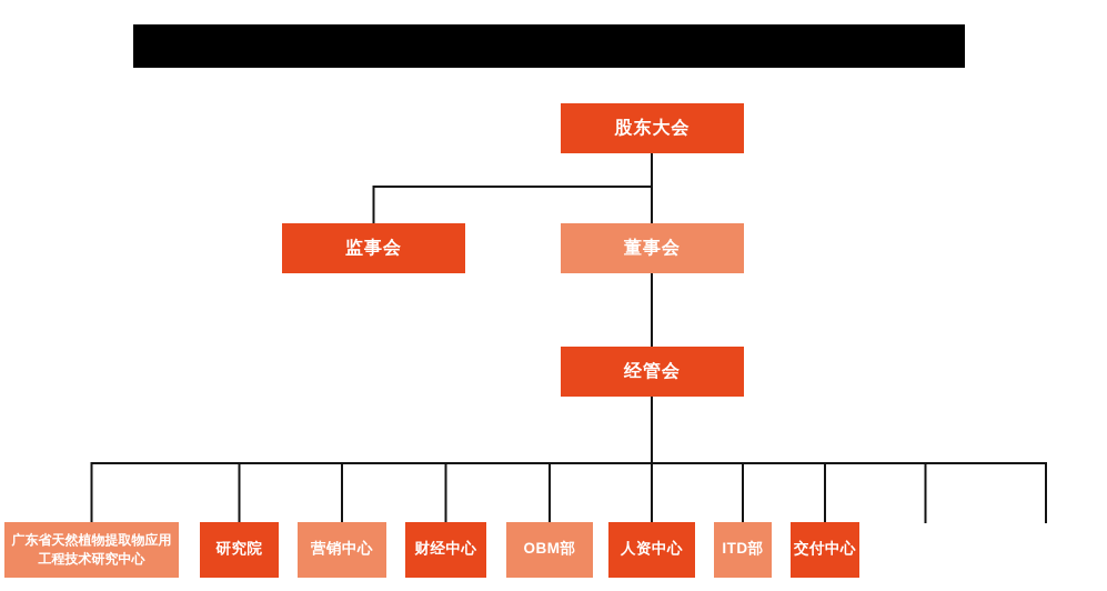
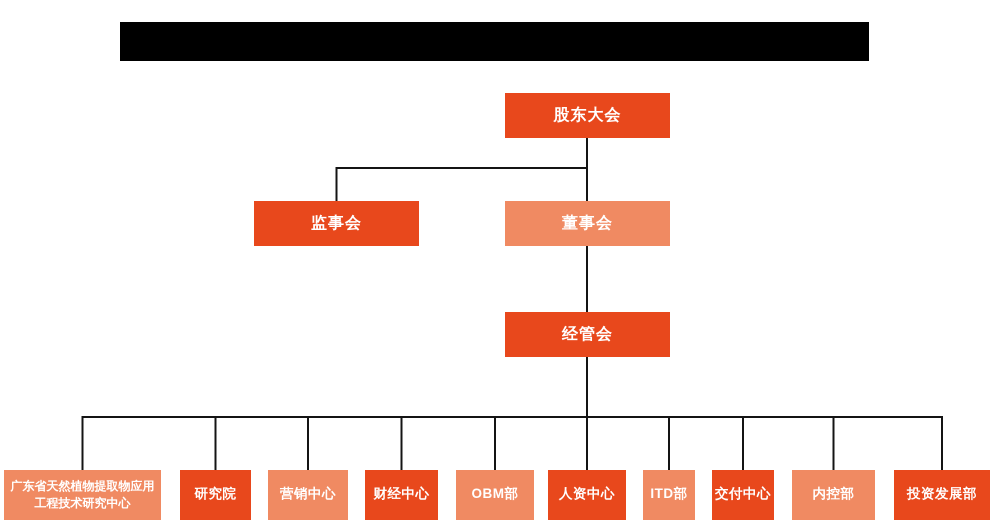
  股东大会
  监事会
  董事会
  经管会
  广东省天然植物提取物应用工程技术研究中心
  研究院
  营销中心
  财经中心
  OBM部
  人资中心
  ITD部
  交付中心
+ 内控部
+ 投资发展部
